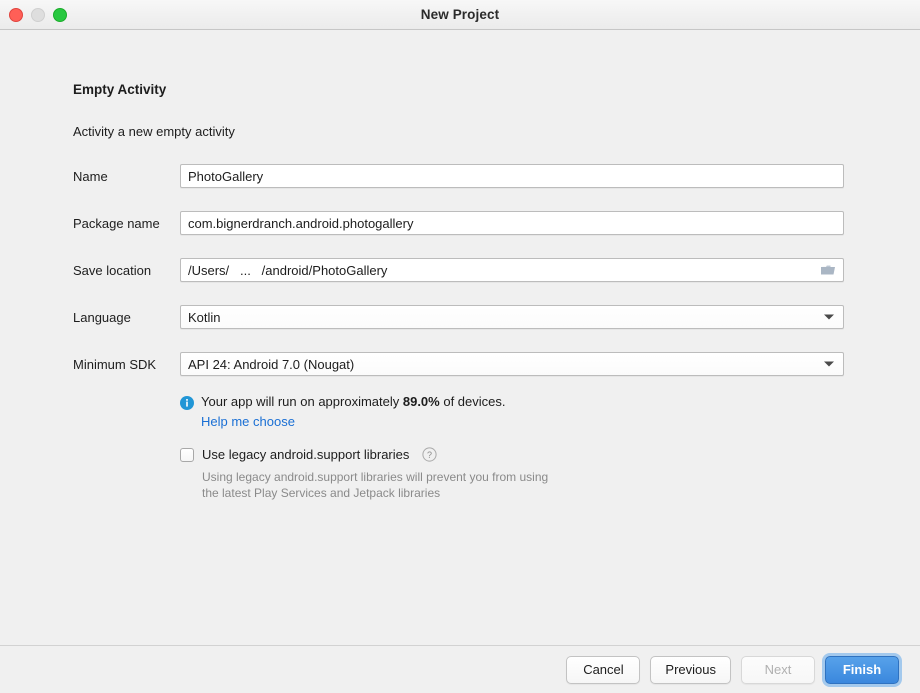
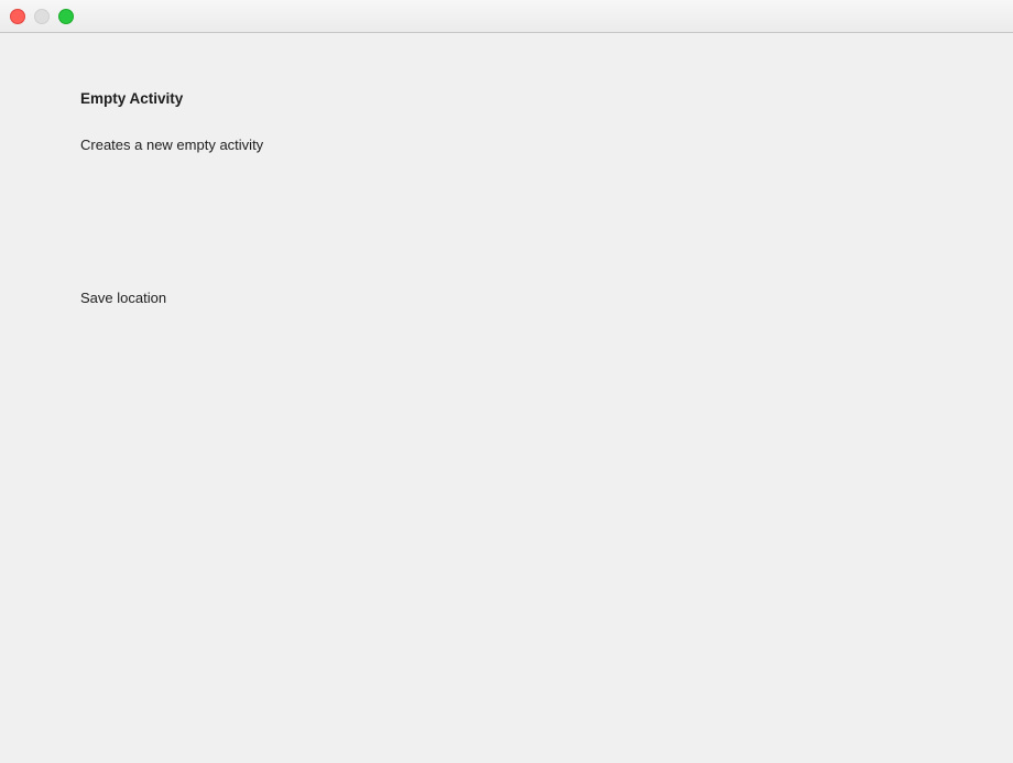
- New Project
  Empty Activity
- Activity a new empty activity
+ Creates a new empty activity
- Name
- PhotoGallery
- Package name
- com.bignerdranch.android.photogallery
  Save location
- /Users/ ... /android/PhotoGallery
- Language
- Kotlin
- Minimum SDK
- API 24: Android 7.0 (Nougat)
- Your app will run on approximately 89.0% of devices.
- Help me choose
- Use legacy android.support libraries
- ?
- Using legacy android.support libraries will prevent you from using
- the latest Play Services and Jetpack libraries
- Cancel
- Previous
- Next
- Finish
